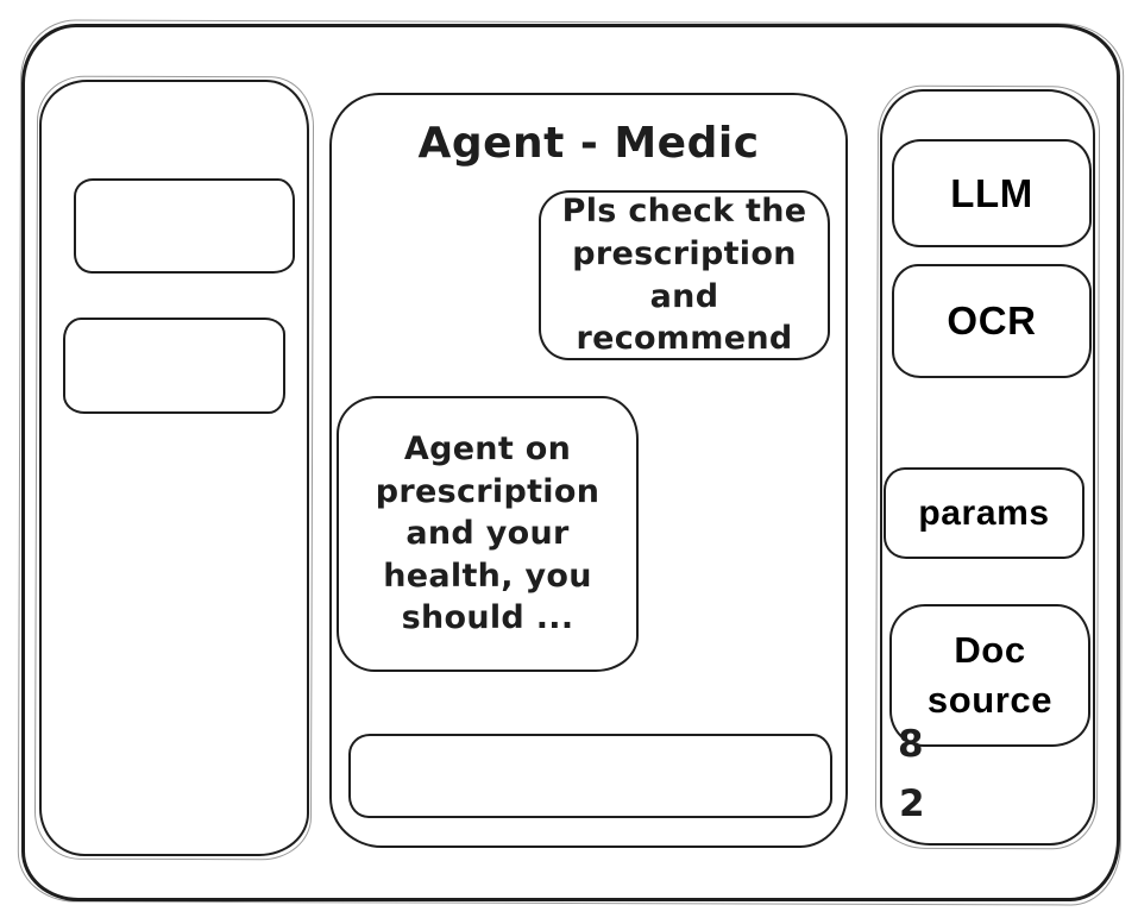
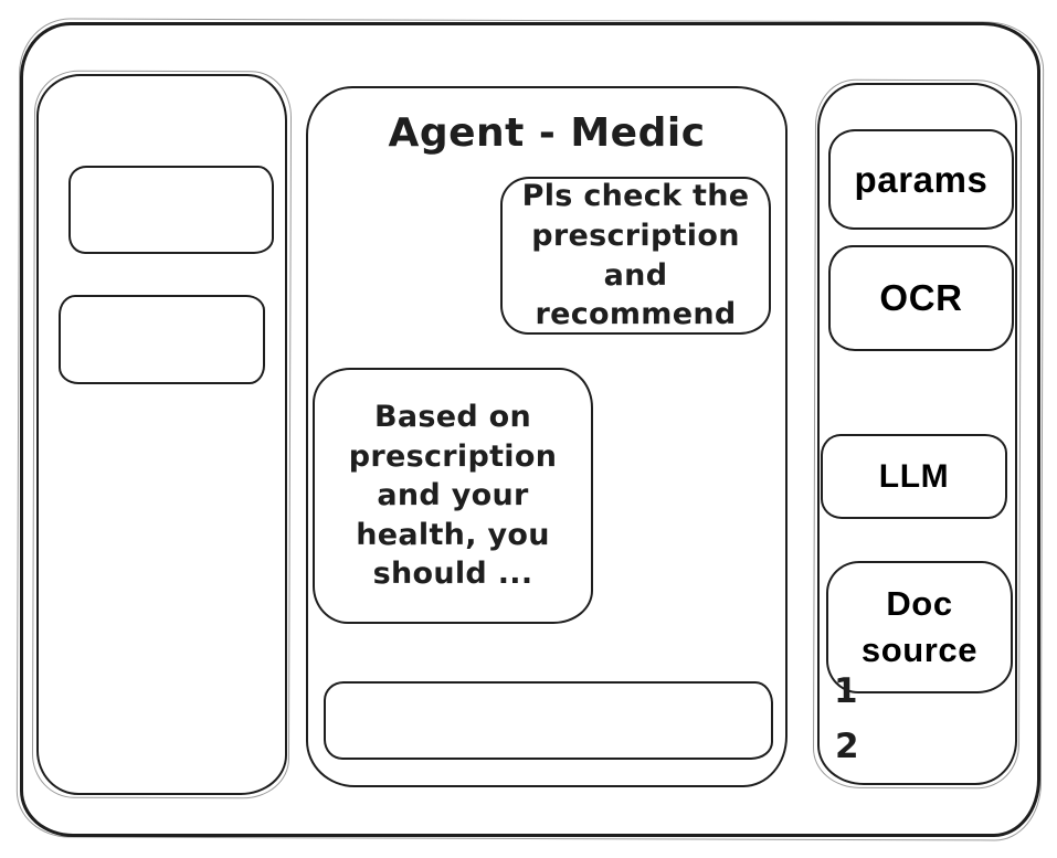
  Agent - Medic
  Pls check the prescription and recommend
- Agent on prescription and your health, you should ...
+ Based on prescription and your health, you should ...
- LLM
+ params
  OCR
- params
+ LLM
  Doc source
- 8
+ 1
  2
